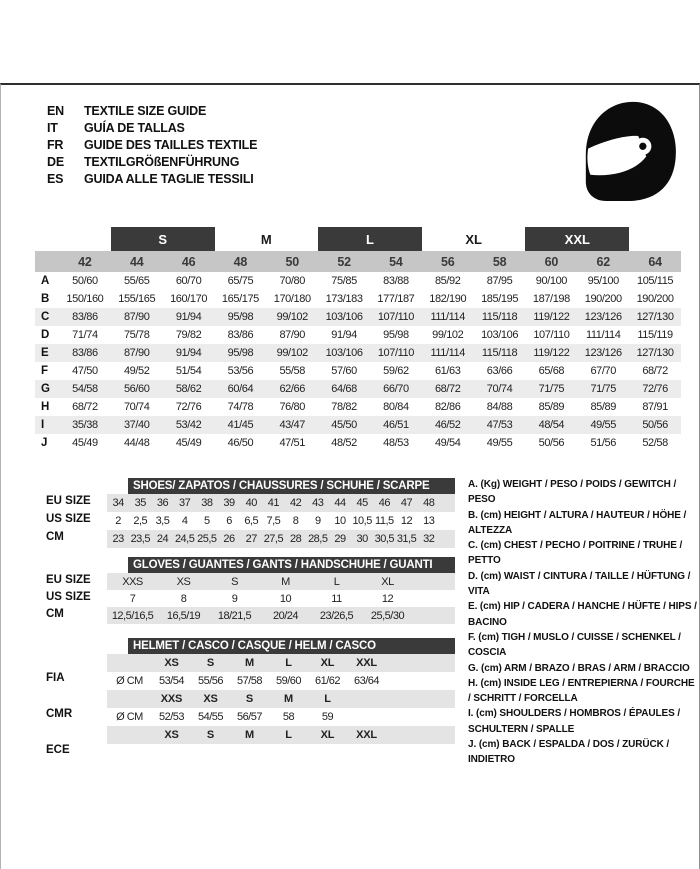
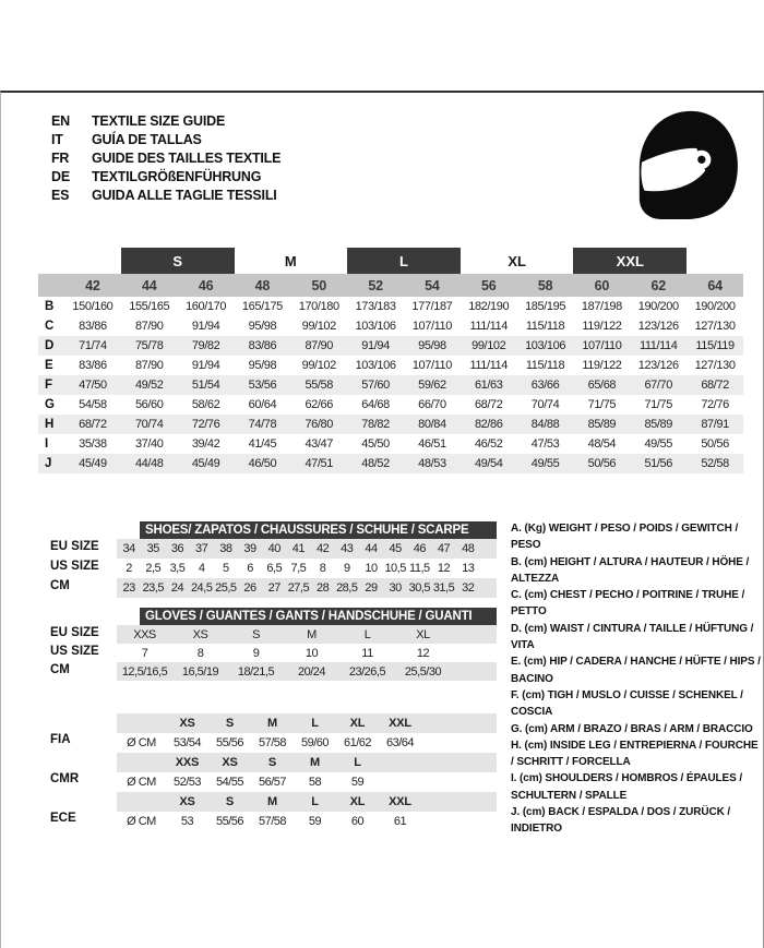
  EN
  TEXTILE SIZE GUIDE
  IT
  GUÍA DE TALLAS
  FR
  GUIDE DES TAILLES TEXTILE
  DE
  TEXTILGRÖßENFÜHRUNG
  ES
  GUIDA ALLE TAGLIE TESSILI
  	S	M	L	XL	XXL
  	42	44	46	48	50	52	54	56	58	60	62	64
- A	50/60	55/65	60/70	65/75	70/80	75/85	83/88	85/92	87/95	90/100	95/100	105/115
  B	150/160	155/165	160/170	165/175	170/180	173/183	177/187	182/190	185/195	187/198	190/200	190/200
  C	83/86	87/90	91/94	95/98	99/102	103/106	107/110	111/114	115/118	119/122	123/126	127/130
  D	71/74	75/78	79/82	83/86	87/90	91/94	95/98	99/102	103/106	107/110	111/114	115/119
  E	83/86	87/90	91/94	95/98	99/102	103/106	107/110	111/114	115/118	119/122	123/126	127/130
  F	47/50	49/52	51/54	53/56	55/58	57/60	59/62	61/63	63/66	65/68	67/70	68/72
  G	54/58	56/60	58/62	60/64	62/66	64/68	66/70	68/72	70/74	71/75	71/75	72/76
  H	68/72	70/74	72/76	74/78	76/80	78/82	80/84	82/86	84/88	85/89	85/89	87/91
- I	35/38	37/40	53/42	41/45	43/47	45/50	46/51	46/52	47/53	48/54	49/55	50/56
+ I	35/38	37/40	39/42	41/45	43/47	45/50	46/51	46/52	47/53	48/54	49/55	50/56
  J	45/49	44/48	45/49	46/50	47/51	48/52	48/53	49/54	49/55	50/56	51/56	52/58
  SHOES/ ZAPATOS / CHAUSSURES / SCHUHE / SCARPE
  EU SIZE
  US SIZE
  CM
  34	35	36	37	38	39	40	41	42	43	44	45	46	47	48
  2	2,5	3,5	4	5	6	6,5	7,5	8	9	10	10,5	11,5	12	13
  23	23,5	24	24,5	25,5	26	27	27,5	28	28,5	29	30	30,5	31,5	32
  GLOVES / GUANTES / GANTS / HANDSCHUHE / GUANTI
  EU SIZE
  US SIZE
  CM
  XXS	XS	S	M	L	XL
  7	8	9	10	11	12
  12,5/16,5	16,5/19	18/21,5	20/24	23/26,5	25,5/30
- HELMET / CASCO / CASQUE / HELM / CASCO
  FIA
  CMR
  ECE
  	XS	S	M	L	XL	XXL
  Ø CM	53/54	55/56	57/58	59/60	61/62	63/64
  	XXS	XS	S	M	L
  Ø CM	52/53	54/55	56/57	58	59
  	XS	S	M	L	XL	XXL
+ Ø CM	53	55/56	57/58	59	60	61
  A. (Kg) WEIGHT / PESO / POIDS / GEWITCH / PESO
  B. (cm) HEIGHT / ALTURA / HAUTEUR / HÖHE / ALTEZZA
  C. (cm) CHEST / PECHO / POITRINE / TRUHE / PETTO
  D. (cm) WAIST / CINTURA / TAILLE / HÜFTUNG / VITA
  E. (cm) HIP / CADERA / HANCHE / HÜFTE / HIPS / BACINO
  F. (cm) TIGH / MUSLO / CUISSE / SCHENKEL / COSCIA
  G. (cm) ARM / BRAZO / BRAS / ARM / BRACCIO
  H. (cm) INSIDE LEG / ENTREPIERNA / FOURCHE / SCHRITT / FORCELLA
  I. (cm) SHOULDERS / HOMBROS / ÉPAULES / SCHULTERN / SPALLE
  J. (cm) BACK / ESPALDA / DOS / ZURÜCK / INDIETRO
